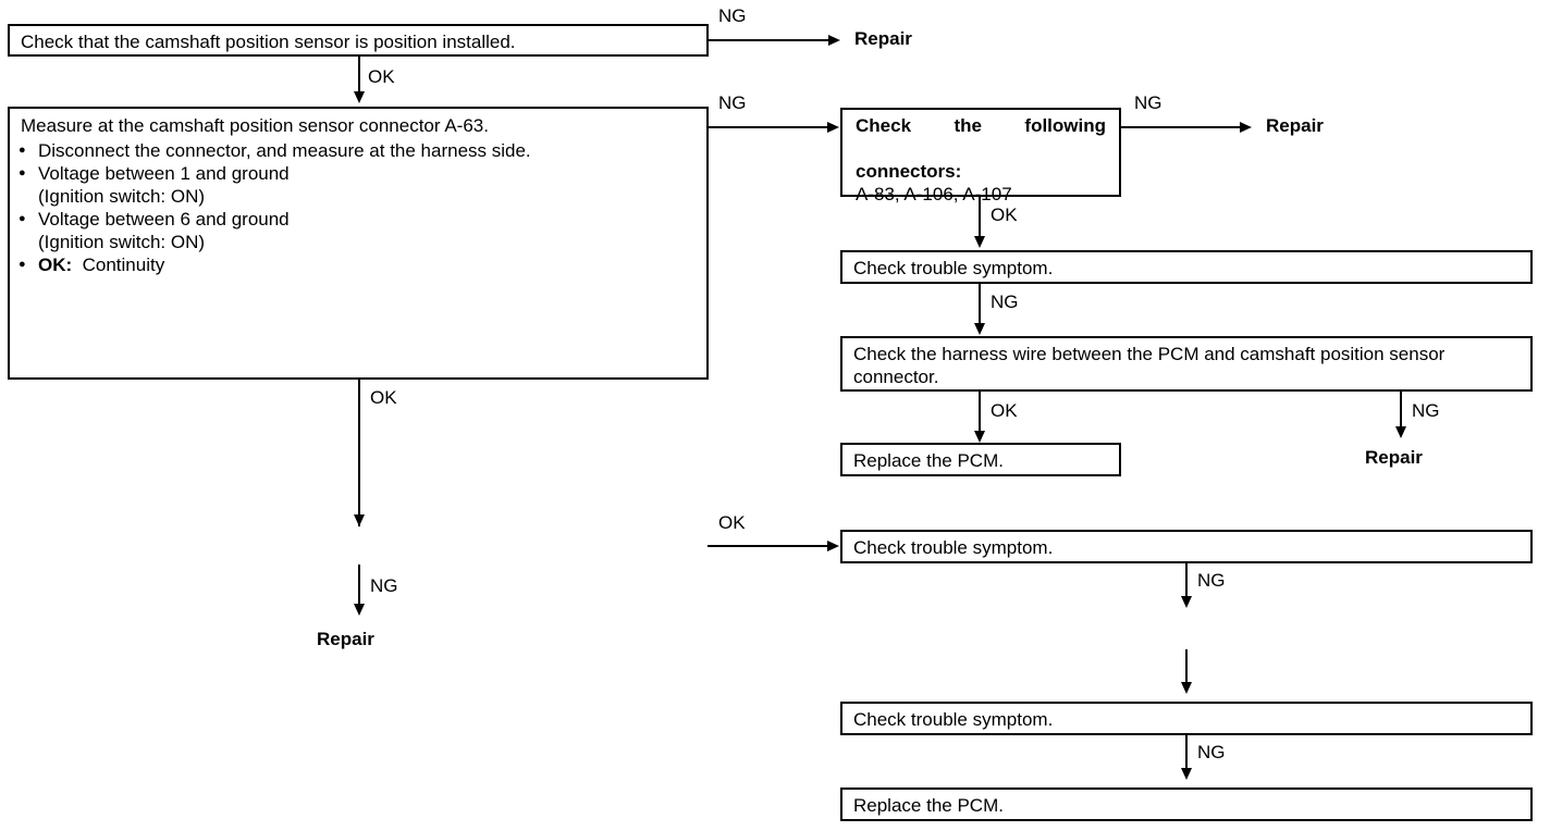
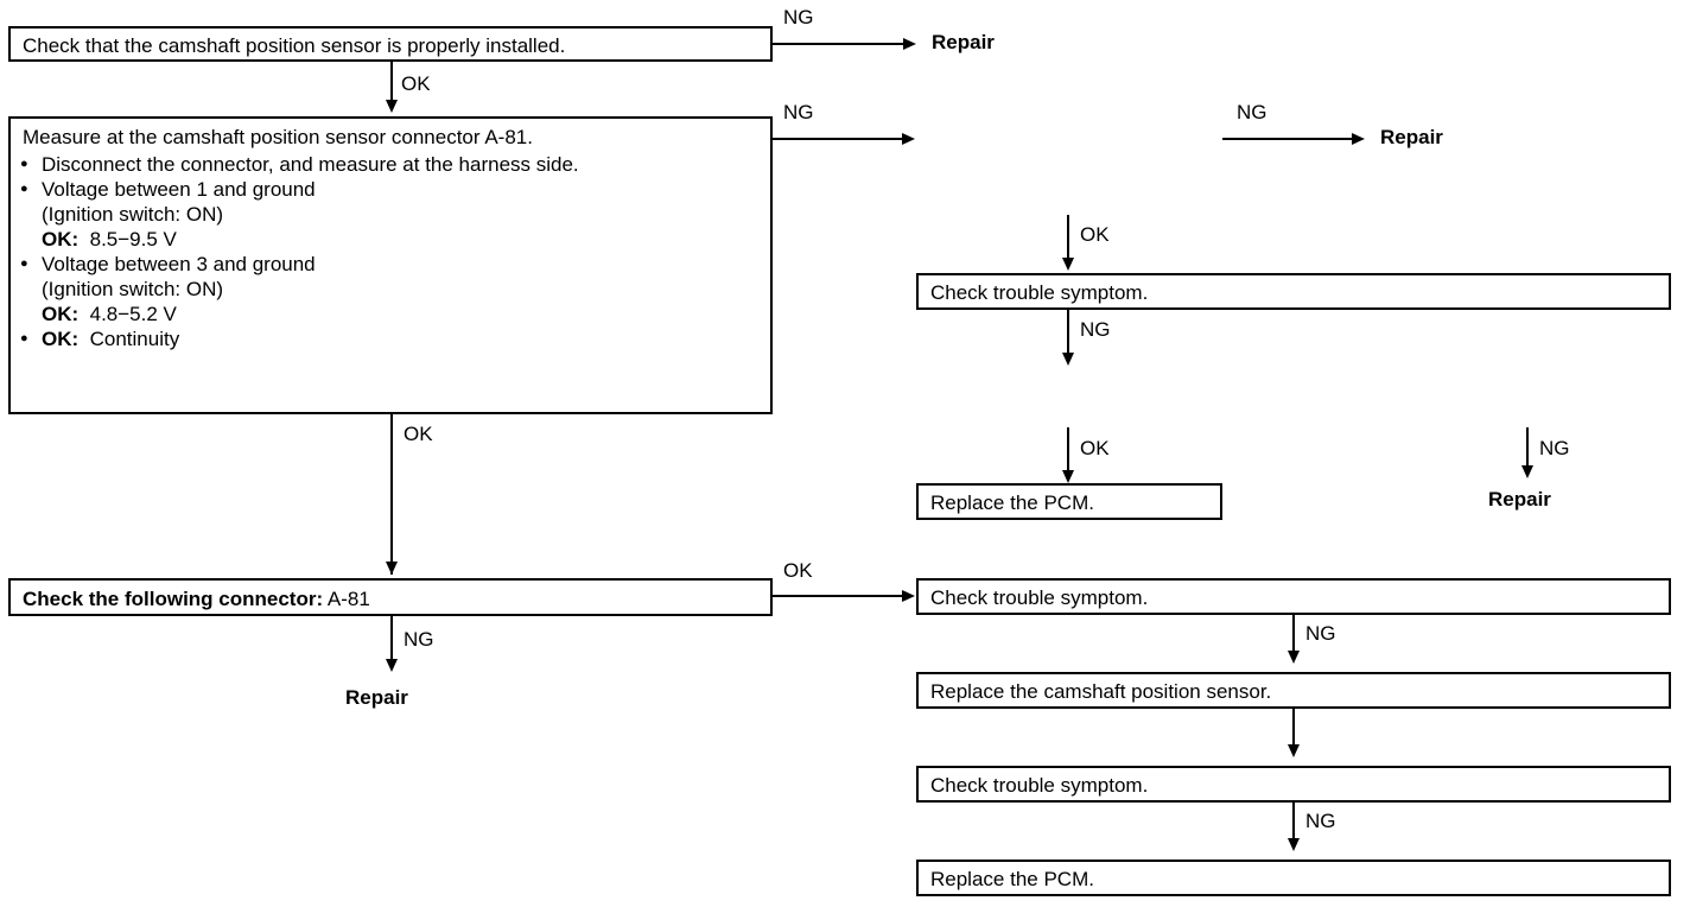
- Check that the camshaft position sensor is position installed.
+ Check that the camshaft position sensor is properly installed.
  NG
  Repair
  OK
- Measure at the camshaft position sensor connector A-63.
+ Measure at the camshaft position sensor connector A-81.
  Disconnect the connector, and measure at the harness side.
  Voltage between 1 and ground
  (Ignition switch: ON)
+ OK: 8.5−9.5 V
- Voltage between 6 and ground
+ Voltage between 3 and ground
  (Ignition switch: ON)
+ OK: 4.8−5.2 V
  OK: Continuity
  NG
  OK
- Check the following
- connectors:
- A-83, A-106, A-107
  NG
  Repair
  OK
  Check trouble symptom.
  NG
- Check the harness wire between the PCM and camshaft position sensor connector.
  OK
  NG
  Repair
  Replace the PCM.
+ Check the following connector: A-81
  OK
  NG
  Repair
  Check trouble symptom.
  NG
+ Replace the camshaft position sensor.
  Check trouble symptom.
  NG
  Replace the PCM.
